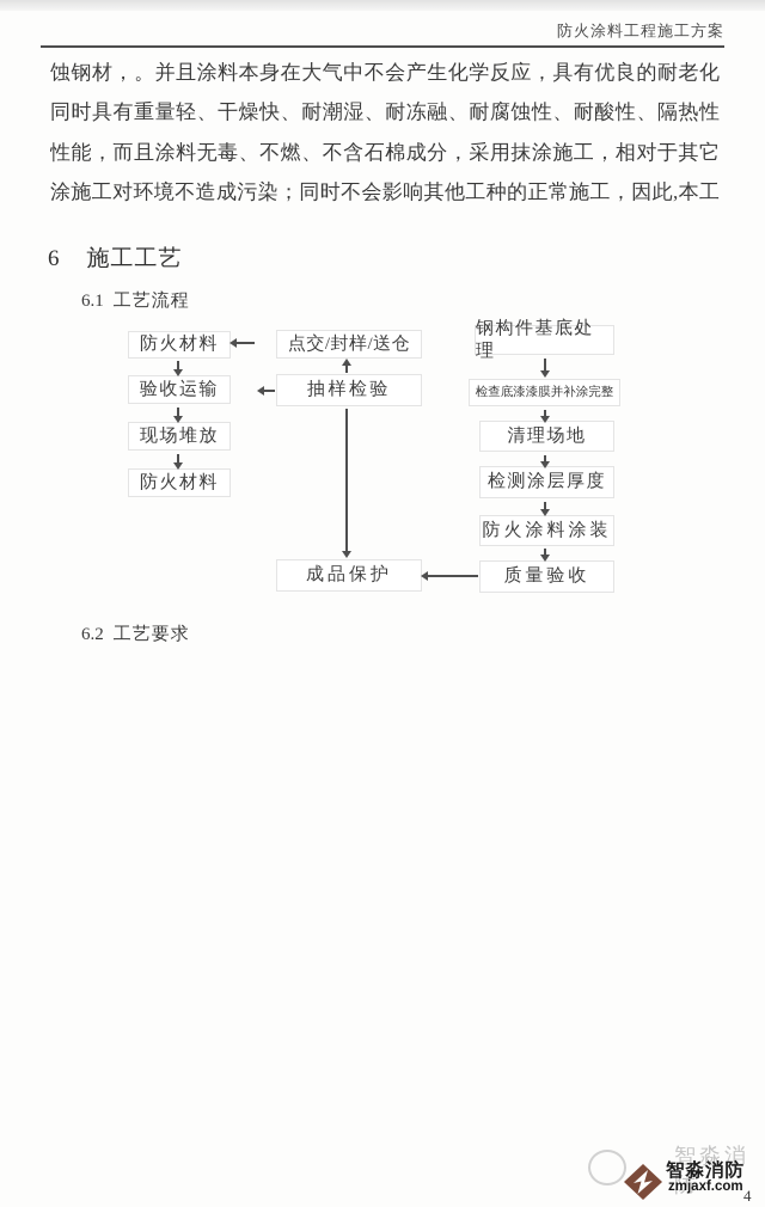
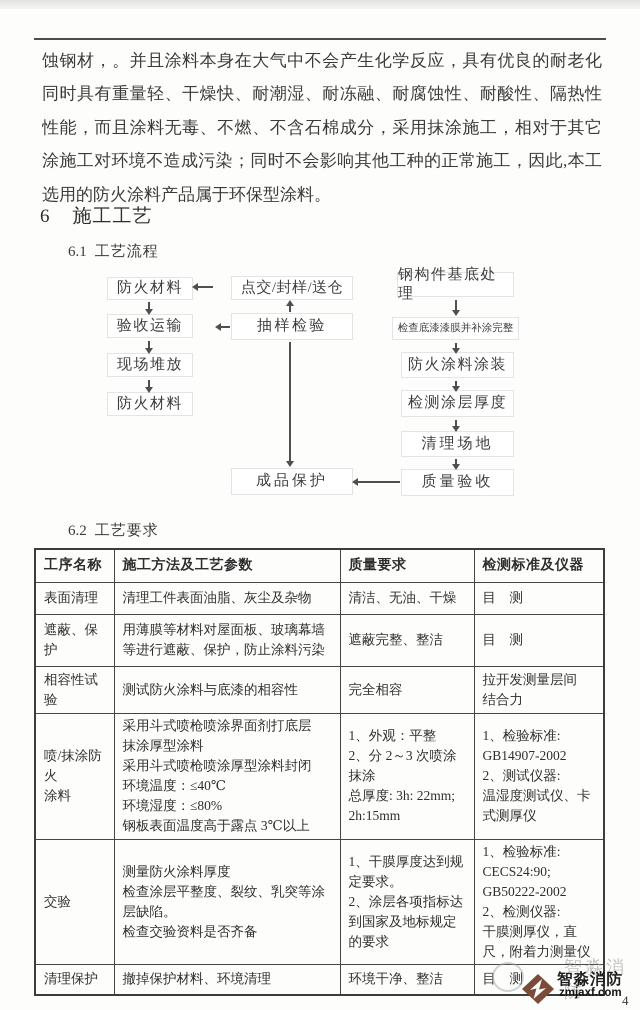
- 防火涂料工程施工方案
  蚀钢材，。并且涂料本身在大气中不会产生化学反应，具有优良的耐老化
  同时具有重量轻、干燥快、耐潮湿、耐冻融、耐腐蚀性、耐酸性、隔热性
  性能，而且涂料无毒、不燃、不含石棉成分，采用抹涂施工，相对于其它
  涂施工对环境不造成污染；同时不会影响其他工种的正常施工，因此,本工
+ 选用的防火涂料产品属于环保型涂料。
  6 施工工艺
  6.1 工艺流程
  防火材料
  验收运输
  现场堆放
  防火材料
  点交/封样/送仓
  抽样检验
  成品保护
  钢构件基底处理
  检查底漆漆膜并补涂完整
- 清理场地
+ 防火涂料涂装
  检测涂层厚度
- 防火涂料涂装
+ 清理场地
  质量验收
  6.2 工艺要求
+ 工序名称	施工方法及工艺参数	质量要求	检测标准及仪器
+ 表面清理	清理工件表面油脂、灰尘及杂物	清洁、无油、干燥	目 测
+ 遮蔽、保护	用薄膜等材料对屋面板、玻璃幕墙 等进行遮蔽、保护，防止涂料污染	遮蔽完整、整洁	目 测
+ 相容性试验	测试防火涂料与底漆的相容性	完全相容	拉开发测量层间 结合力
+ 喷/抹涂防火 涂料	采用斗式喷枪喷涂界面剂打底层 抹涂厚型涂料 采用斗式喷枪喷涂厚型涂料封闭 环境温度：≤40℃ 环境湿度：≤80% 钢板表面温度高于露点 3℃以上	1、外观：平整 2、分 2～3 次喷涂 抹涂 总厚度: 3h: 22mm; 2h:15mm	1、检验标准: GB14907-2002 2、测试仪器: 温湿度测试仪、卡 式测厚仪
+ 交验	测量防火涂料厚度 检查涂层平整度、裂纹、乳突等涂 层缺陷。 检查交验资料是否齐备	1、干膜厚度达到规 定要求。 2、涂层各项指标达 到国家及地标规定 的要求	1、检验标准: CECS24:90; GB50222-2002 2、检测仪器: 干膜测厚仪，直 尺，附着力测量仪
+ 清理保护	撤掉保护材料、环境清理	环境干净、整洁	目 测
  智淼消防
  智淼消防
  zmjaxf.com
  4
